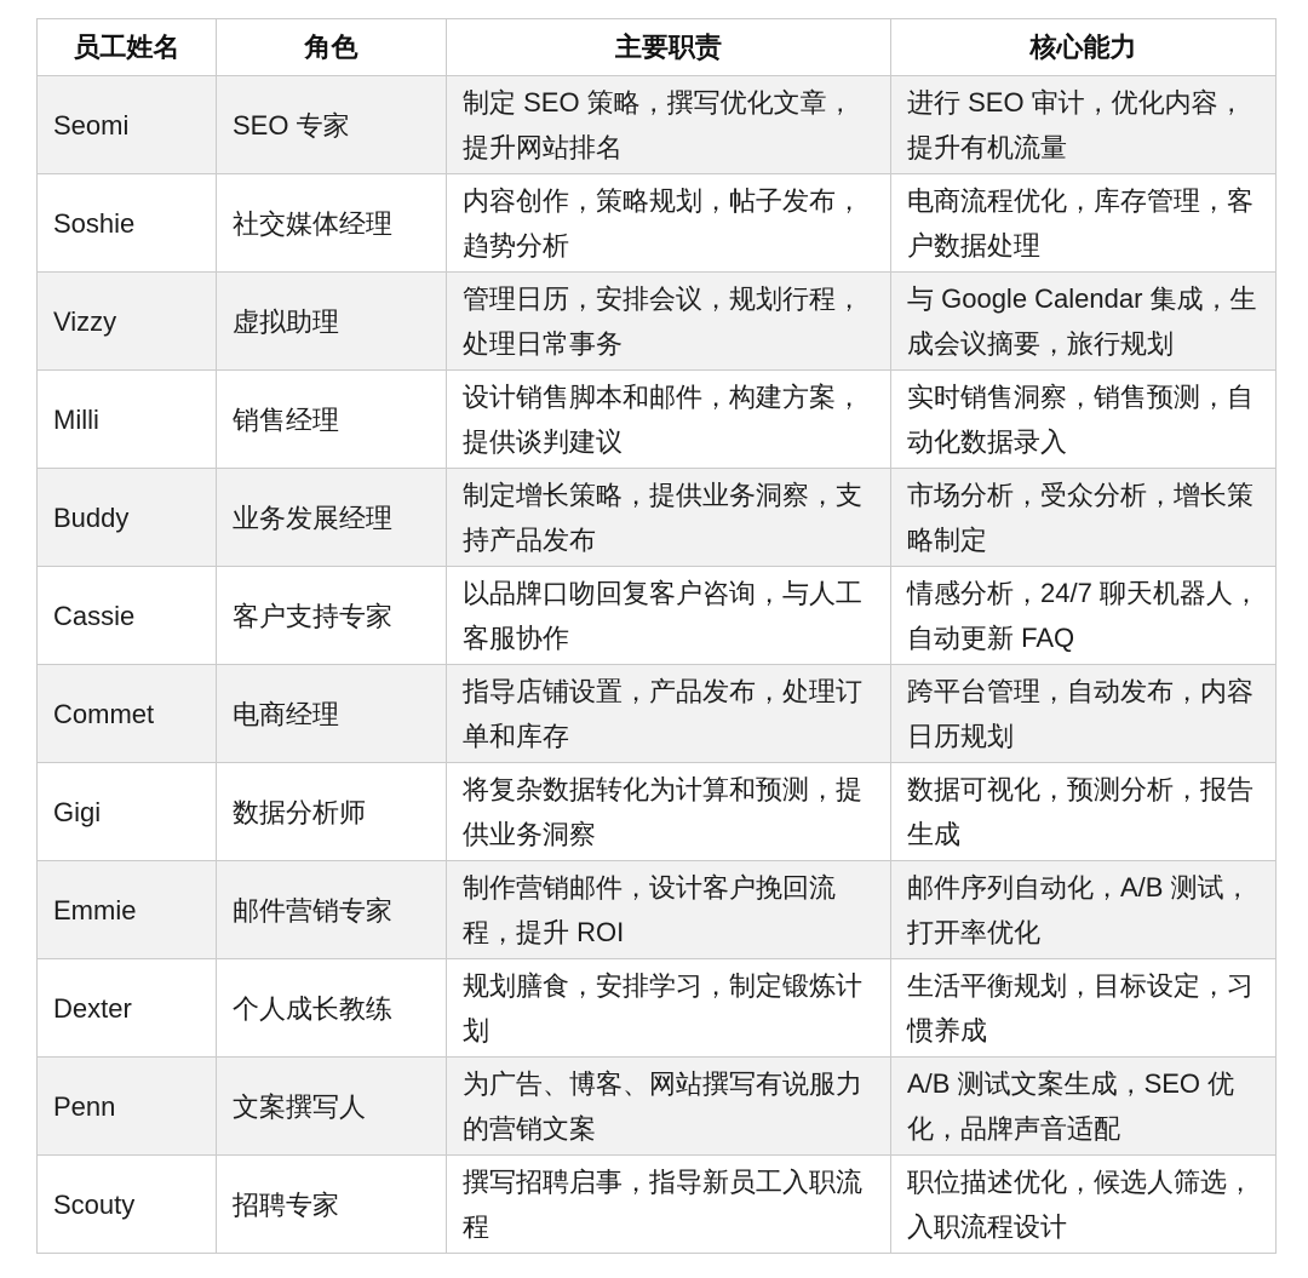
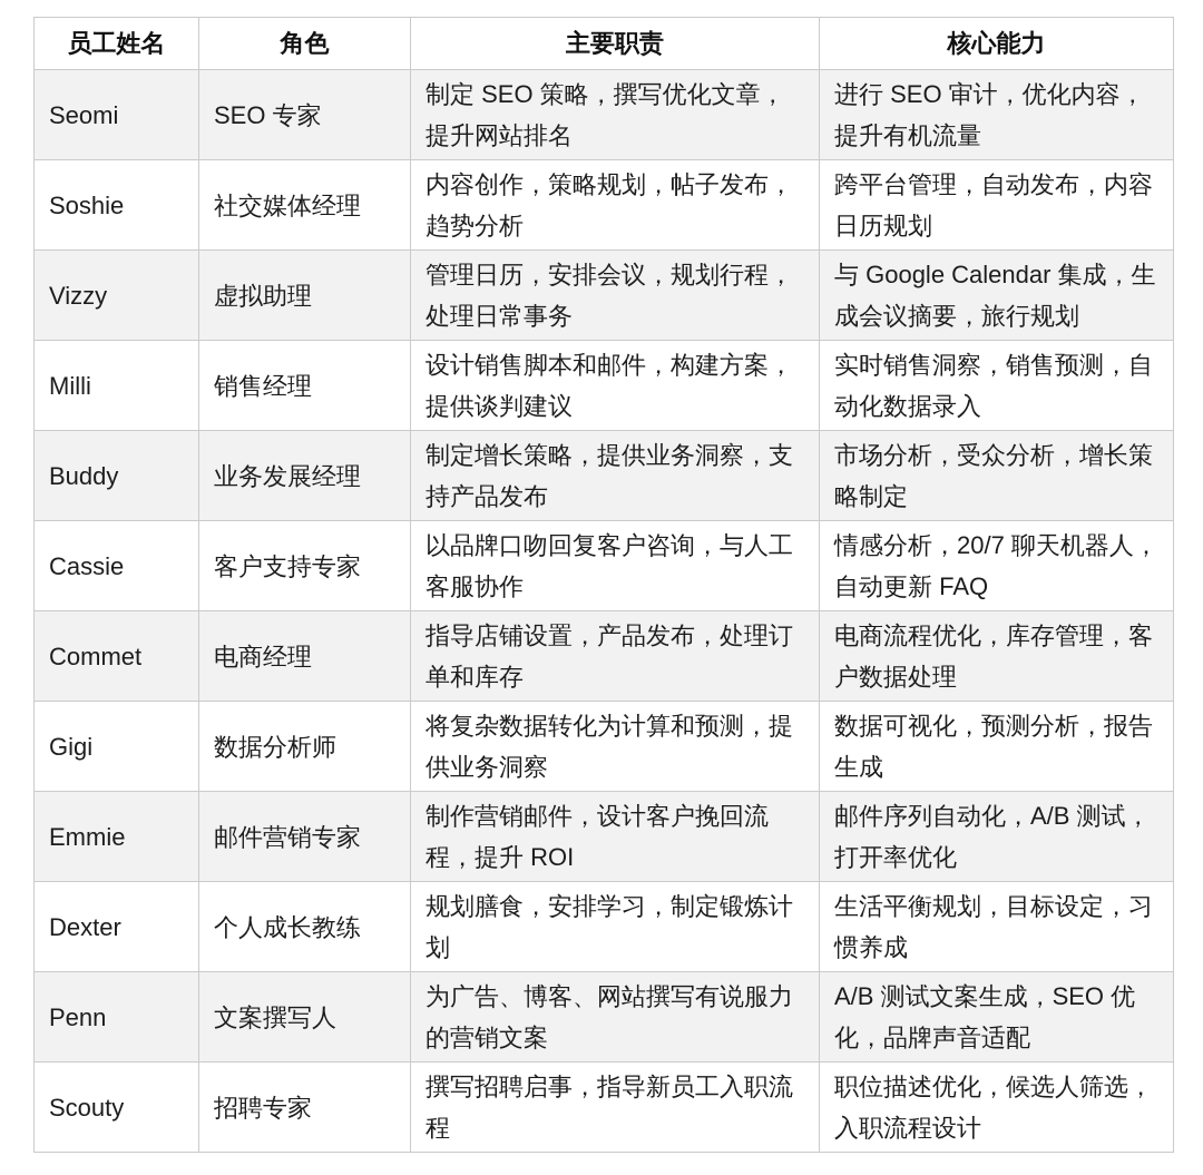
  员工姓名	角色	主要职责	核心能力
  Seomi	SEO 专家	制定 SEO 策略，撰写优化文章，提升网站排名	进行 SEO 审计，优化内容，提升有机流量
- Soshie	社交媒体经理	内容创作，策略规划，帖子发布，趋势分析	电商流程优化，库存管理，客户数据处理
+ Soshie	社交媒体经理	内容创作，策略规划，帖子发布，趋势分析	跨平台管理，自动发布，内容日历规划
  Vizzy	虚拟助理	管理日历，安排会议，规划行程，处理日常事务	与 Google Calendar 集成，生成会议摘要，旅行规划
  Milli	销售经理	设计销售脚本和邮件，构建方案，提供谈判建议	实时销售洞察，销售预测，自动化数据录入
  Buddy	业务发展经理	制定增长策略，提供业务洞察，支持产品发布	市场分析，受众分析，增长策略制定
- Cassie	客户支持专家	以品牌口吻回复客户咨询，与人工客服协作	情感分析，24/7 聊天机器人，自动更新 FAQ
+ Cassie	客户支持专家	以品牌口吻回复客户咨询，与人工客服协作	情感分析，20/7 聊天机器人，自动更新 FAQ
- Commet	电商经理	指导店铺设置，产品发布，处理订单和库存	跨平台管理，自动发布，内容日历规划
+ Commet	电商经理	指导店铺设置，产品发布，处理订单和库存	电商流程优化，库存管理，客户数据处理
  Gigi	数据分析师	将复杂数据转化为计算和预测，提供业务洞察	数据可视化，预测分析，报告生成
  Emmie	邮件营销专家	制作营销邮件，设计客户挽回流程，提升 ROI	邮件序列自动化，A/B 测试，打开率优化
  Dexter	个人成长教练	规划膳食，安排学习，制定锻炼计划	生活平衡规划，目标设定，习惯养成
  Penn	文案撰写人	为广告、博客、网站撰写有说服力的营销文案	A/B 测试文案生成，SEO 优化，品牌声音适配
  Scouty	招聘专家	撰写招聘启事，指导新员工入职流程	职位描述优化，候选人筛选，入职流程设计
